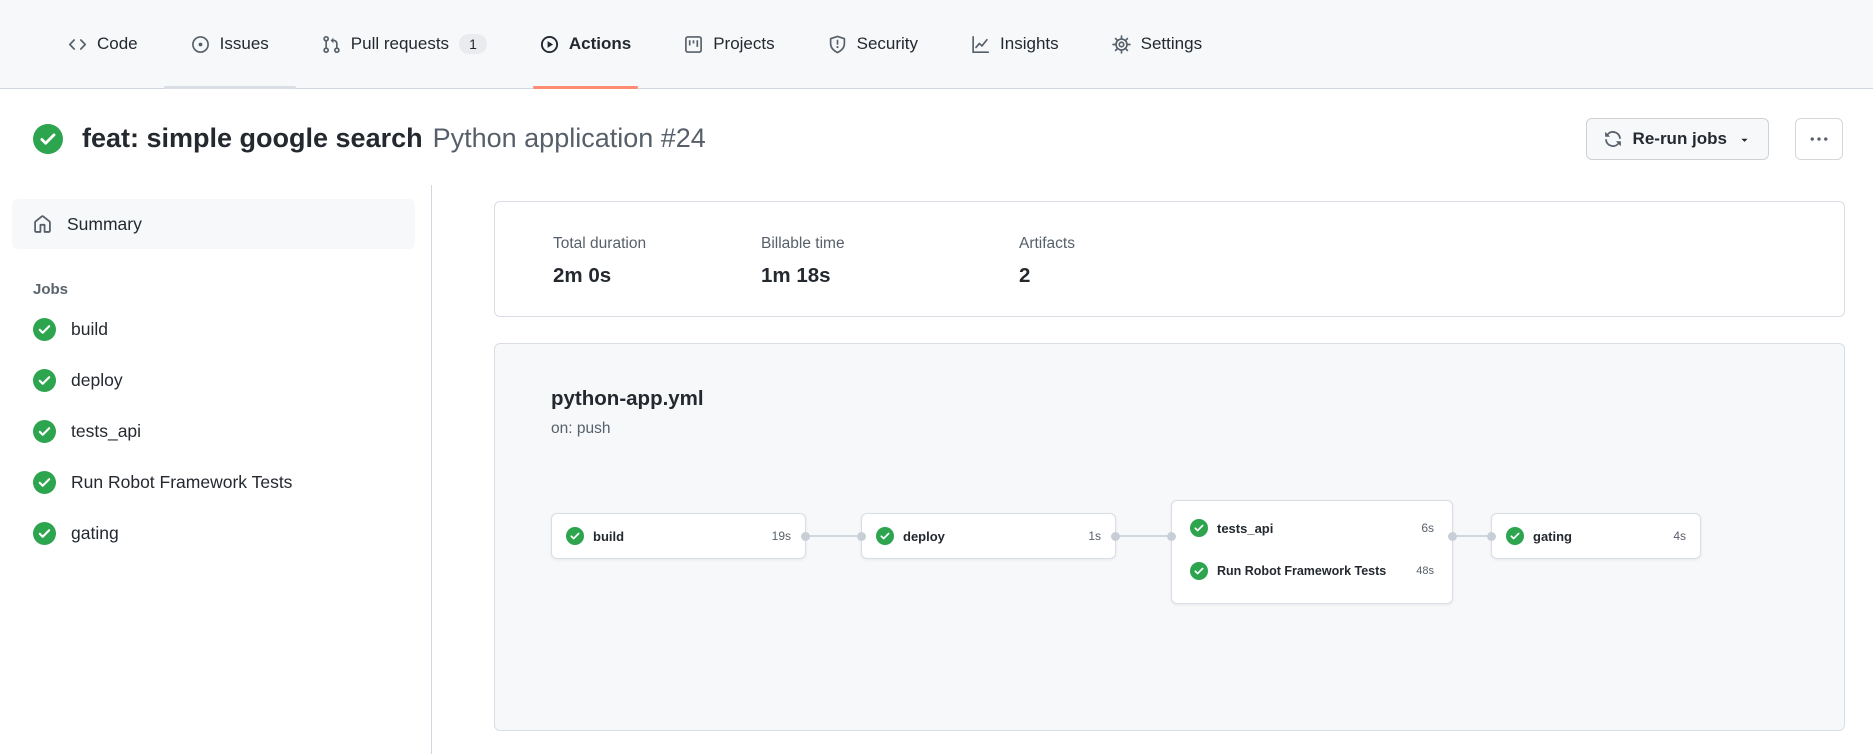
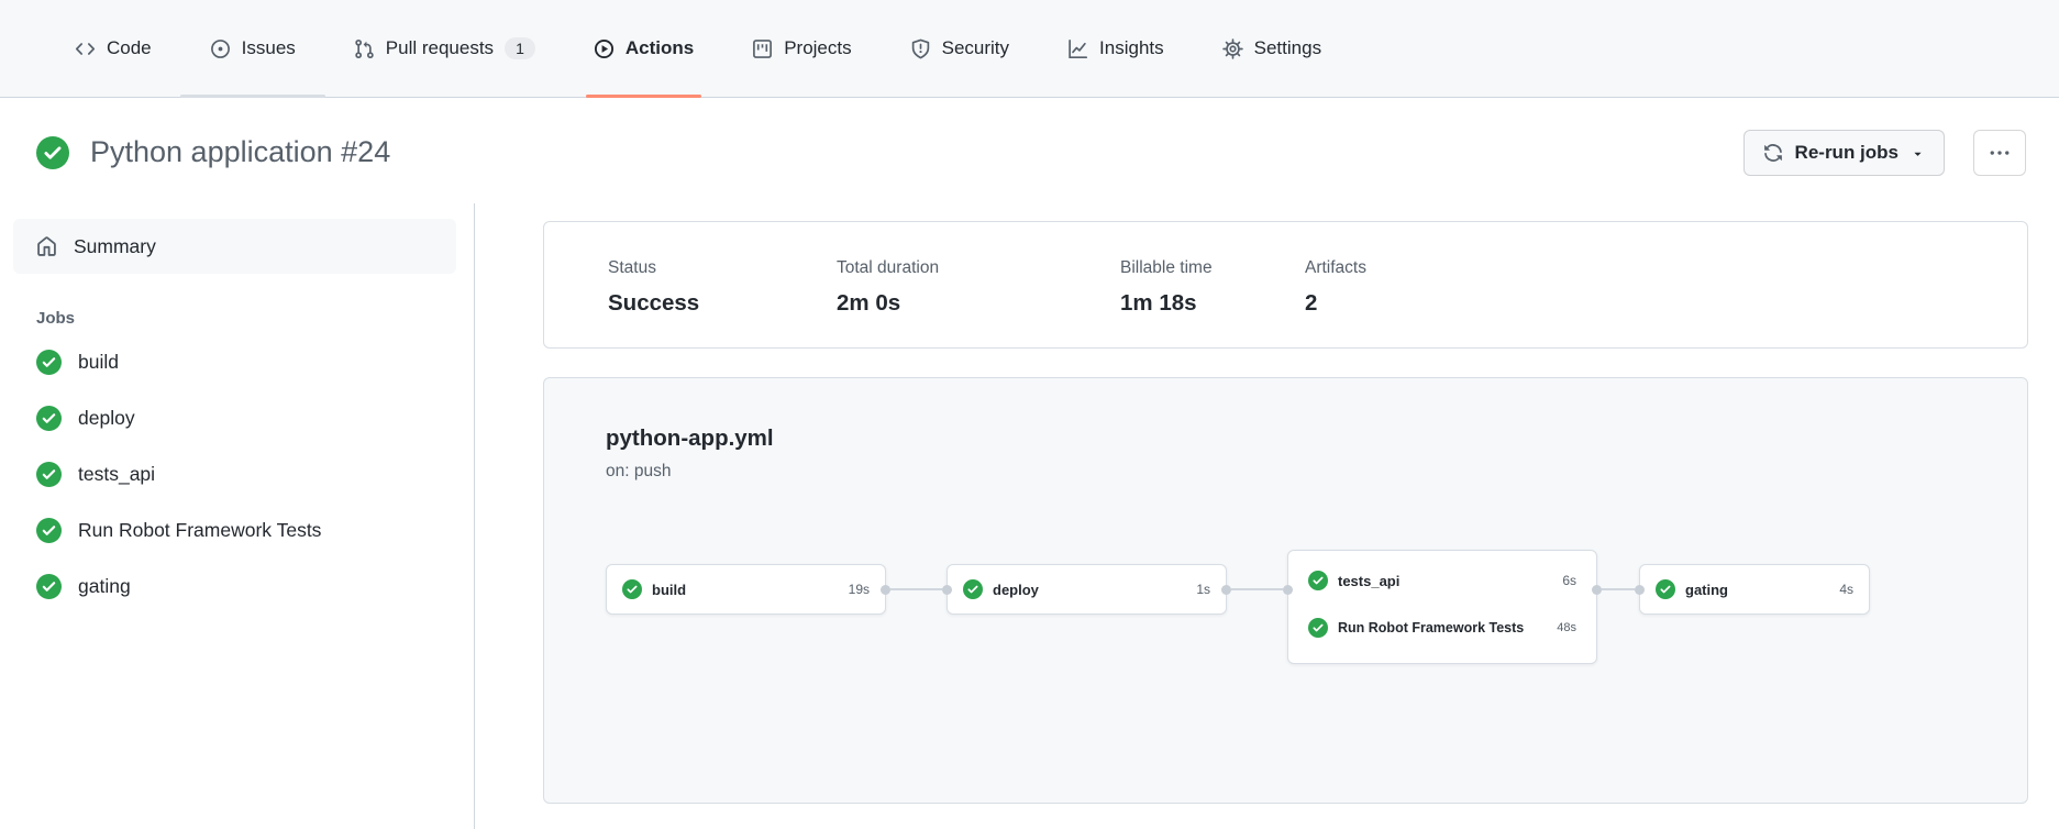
  Code
  Issues
  Pull requests
  1
  Actions
  Projects
  Security
  Insights
  Settings
- feat: simple google search
  Python application #24
  Re-run jobs
  Summary
  Jobs
  build
  deploy
  tests_api
  Run Robot Framework Tests
  gating
+ Status
+ Success
  Total duration
  2m 0s
  Billable time
  1m 18s
  Artifacts
  2
  python-app.yml
  on: push
  build
  19s
  deploy
  1s
  tests_api
  6s
  Run Robot Framework Tests
  48s
  gating
  4s
